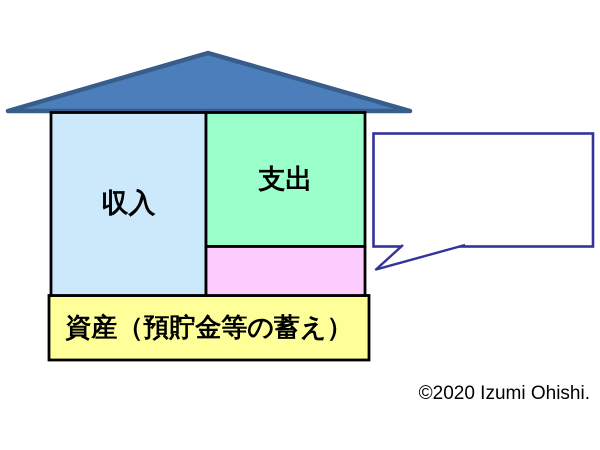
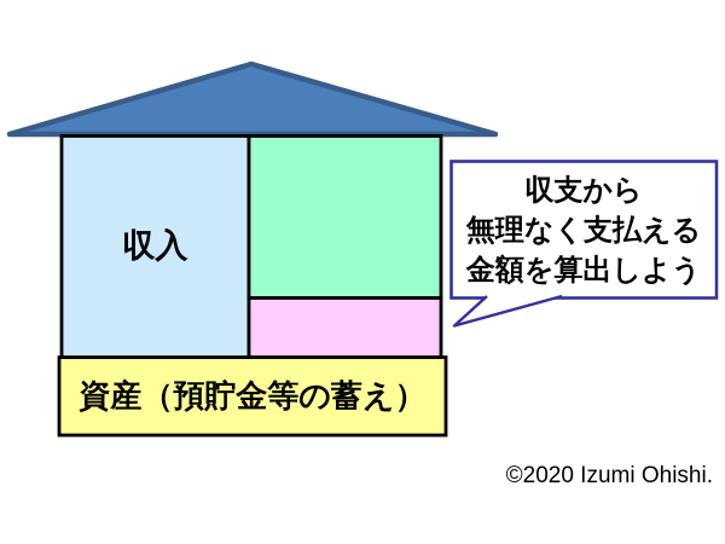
  収入
- 支出
  資産（預貯金等の蓄え）
+ 収支から
+ 無理なく支払える
+ 金額を算出しよう
  ©2020 Izumi Ohishi.
